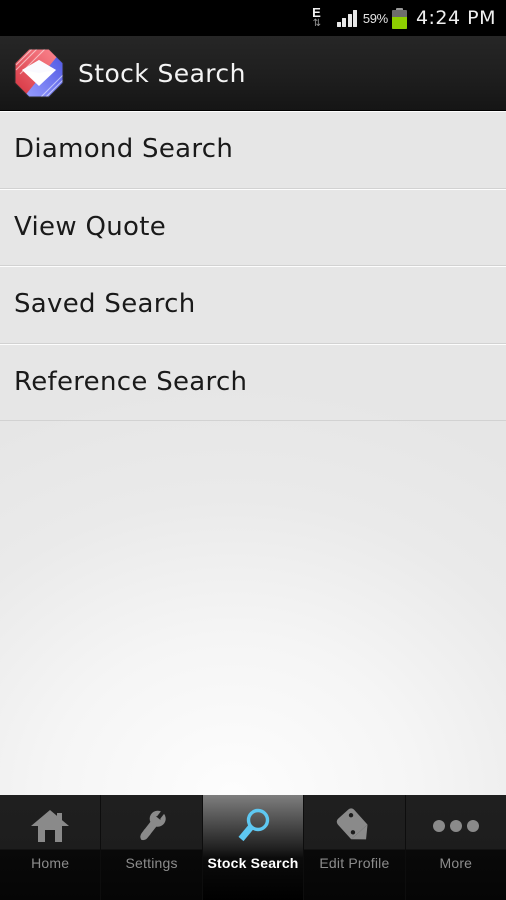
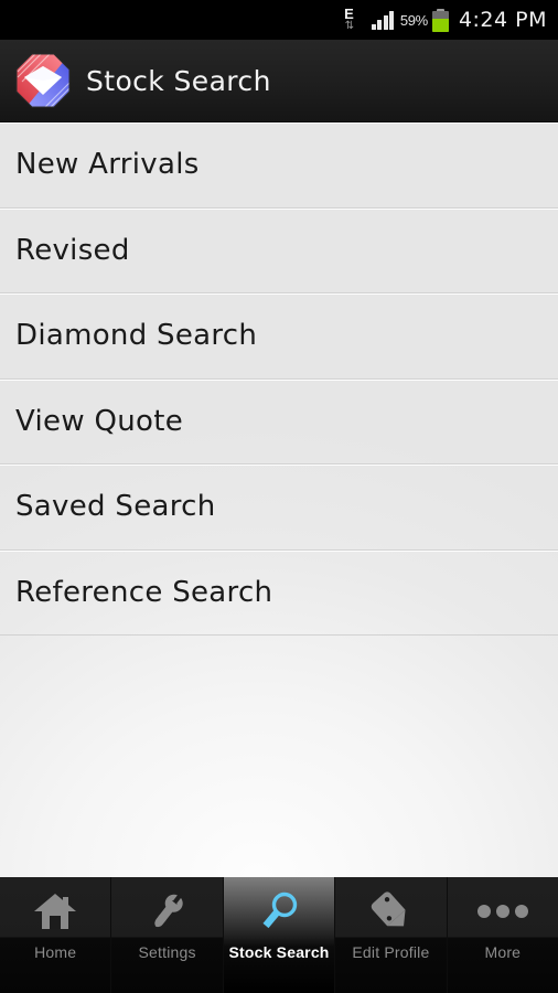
  E
  ⇅
  59%
  4:24 PM
  Stock Search
+ New Arrivals
+ Revised
  Diamond Search
  View Quote
  Saved Search
  Reference Search
  Home
  Settings
  Stock Search
  Edit Profile
  More
